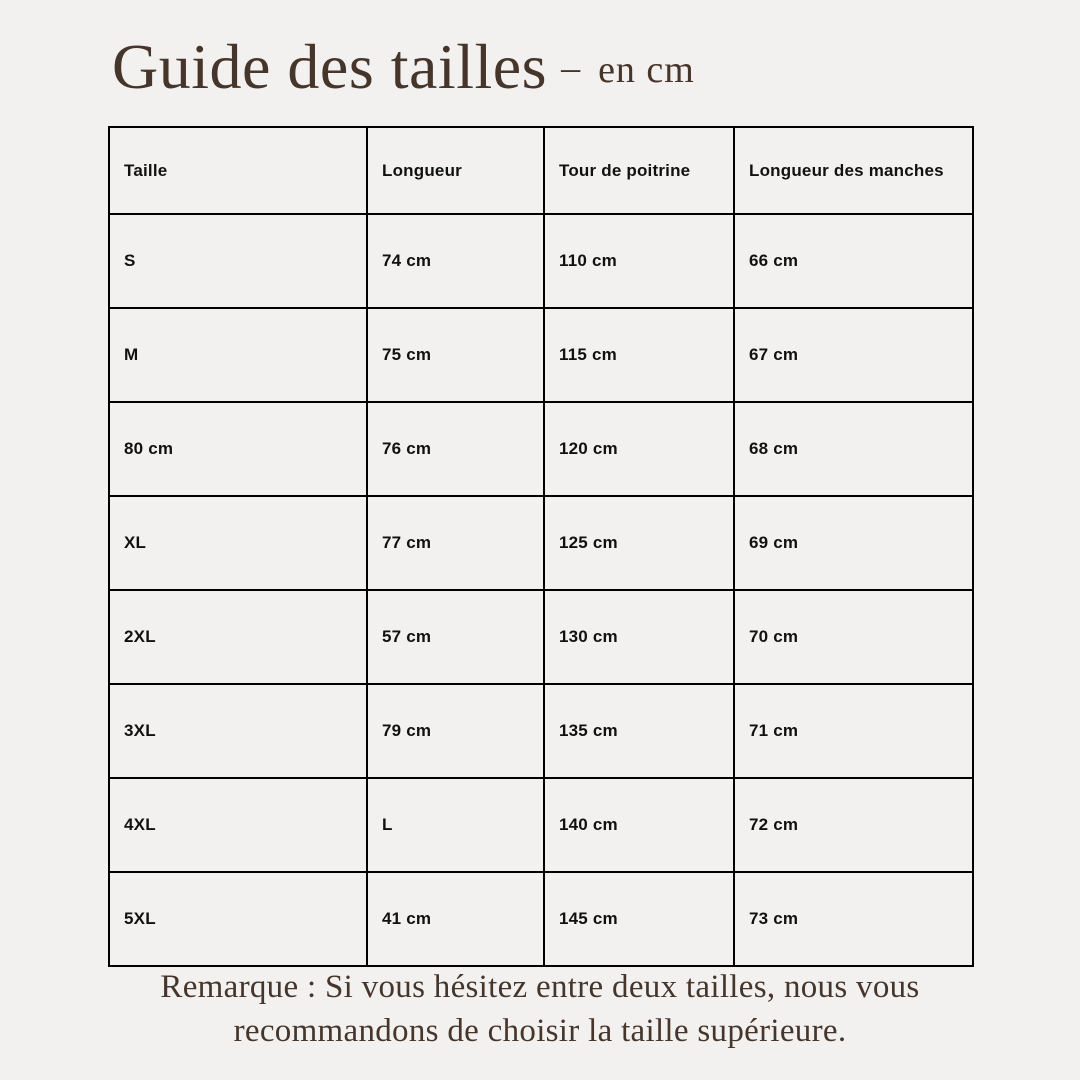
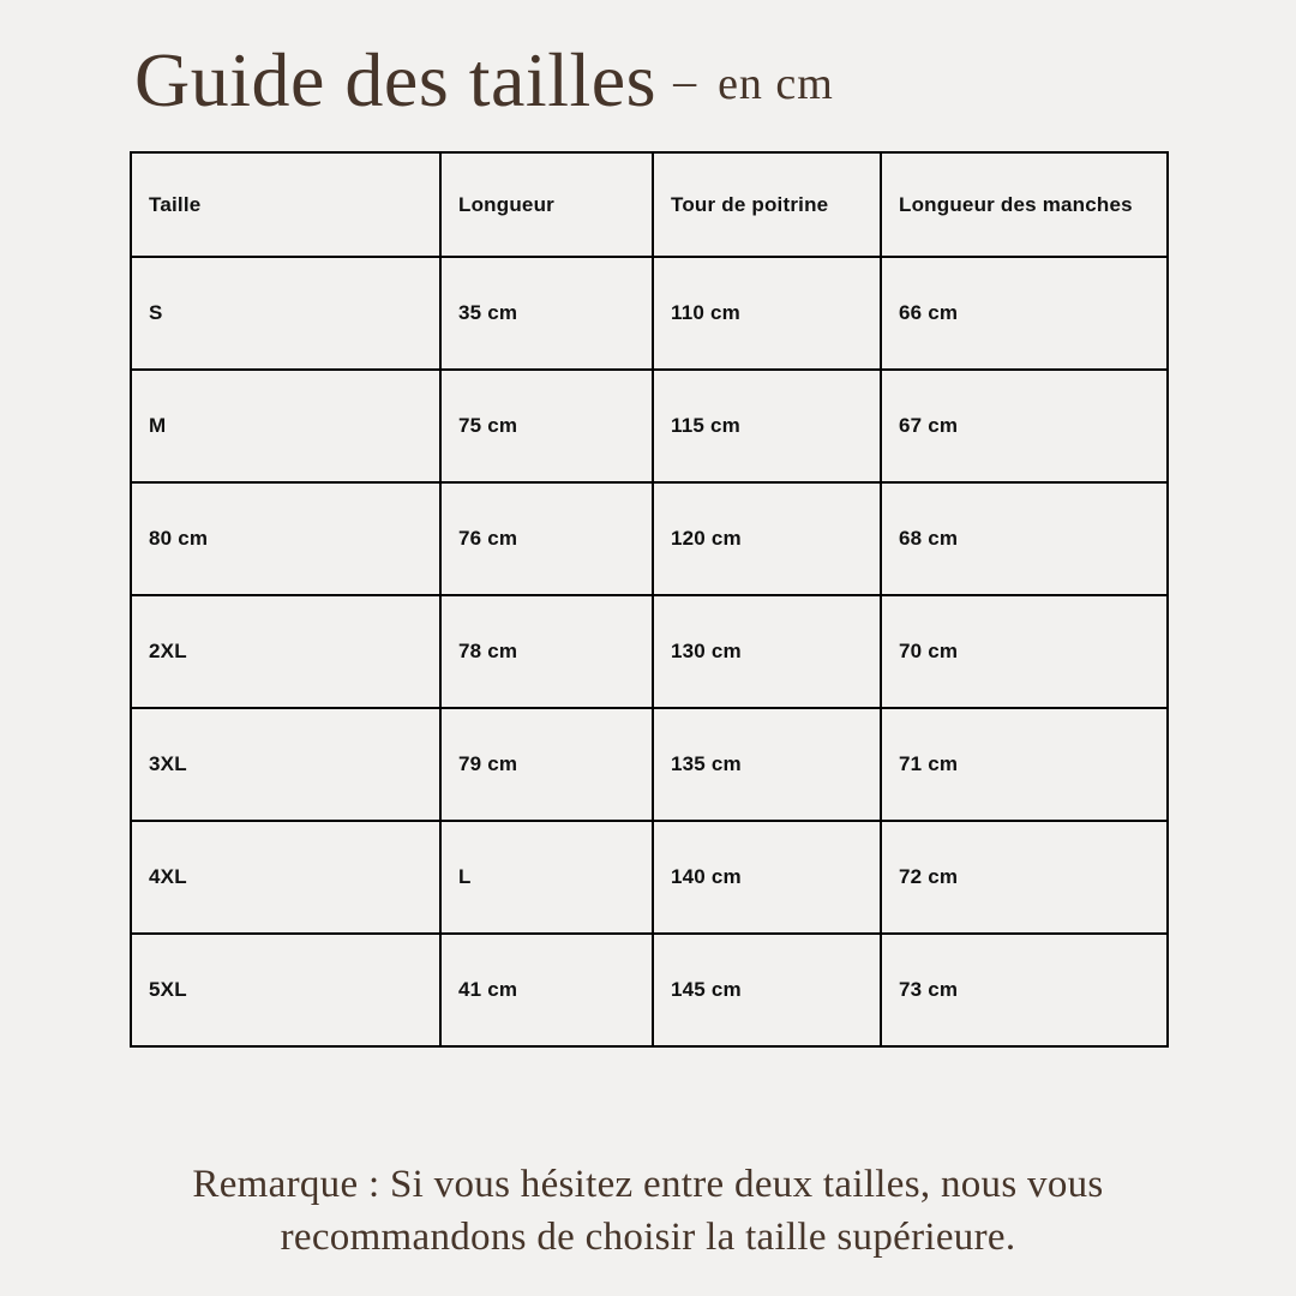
  Guide des tailles – en cm
  Taille	Longueur	Tour de poitrine	Longueur des manches
- S	74 cm	110 cm	66 cm
+ S	35 cm	110 cm	66 cm
  M	75 cm	115 cm	67 cm
  80 cm	76 cm	120 cm	68 cm
- XL	77 cm	125 cm	69 cm
- 2XL	57 cm	130 cm	70 cm
+ 2XL	78 cm	130 cm	70 cm
  3XL	79 cm	135 cm	71 cm
  4XL	L	140 cm	72 cm
  5XL	41 cm	145 cm	73 cm
  Remarque : Si vous hésitez entre deux tailles, nous vous recommandons de choisir la taille supérieure.
